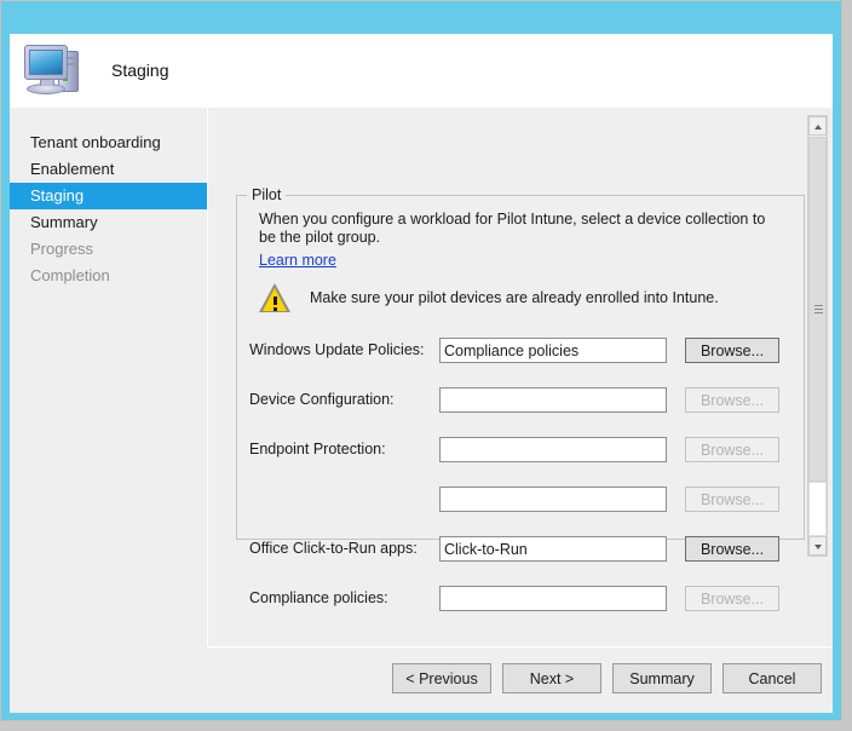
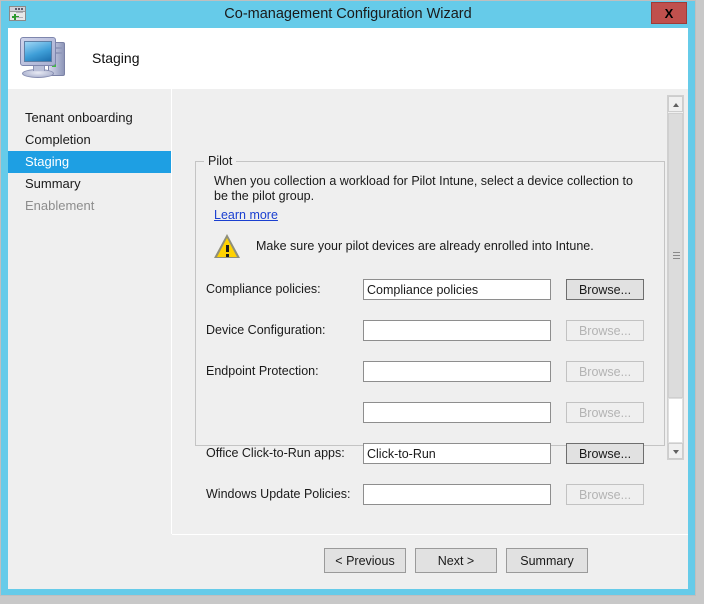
+ Co-management Configuration Wizard
+ X
  Staging
  Tenant onboarding
- Enablement
+ Completion
  Staging
  Summary
- Progress
- Completion
+ Enablement
  Pilot
- When you configure a workload for Pilot Intune, select a device collection to be the pilot group.
+ When you collection a workload for Pilot Intune, select a device collection to be the pilot group.
  Learn more
  Make sure your pilot devices are already enrolled into Intune.
- Windows Update Policies:
+ Compliance policies:
  Compliance policies
  Browse...
  Device Configuration:
  Browse...
  Endpoint Protection:
  Browse...
  Browse...
  Office Click-to-Run apps:
  Click-to-Run
  Browse...
- Compliance policies:
+ Windows Update Policies:
  Browse...
  < Previous
  Next >
  Summary
- Cancel
